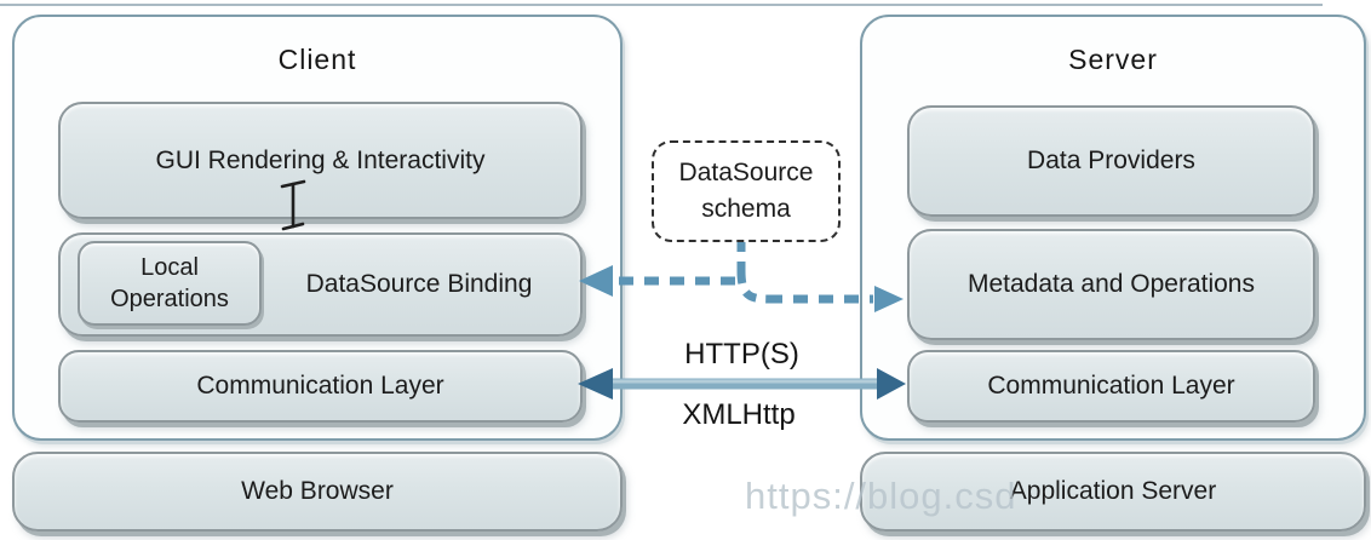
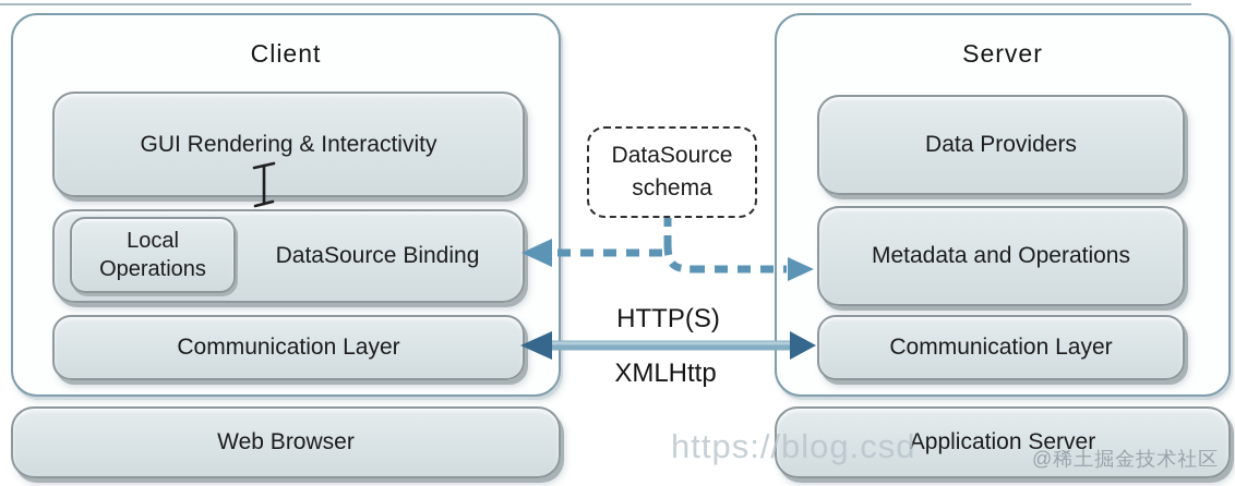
  Client
  GUI Rendering & Interactivity
  Local
  Operations
  DataSource Binding
  Communication Layer
  Server
  Data Providers
  Metadata and Operations
  Communication Layer
  Web Browser
  Application Server
  DataSource
  schema
  HTTP(S)
  XMLHttp
  https://blog.csd
+ @稀土掘金技术社区
